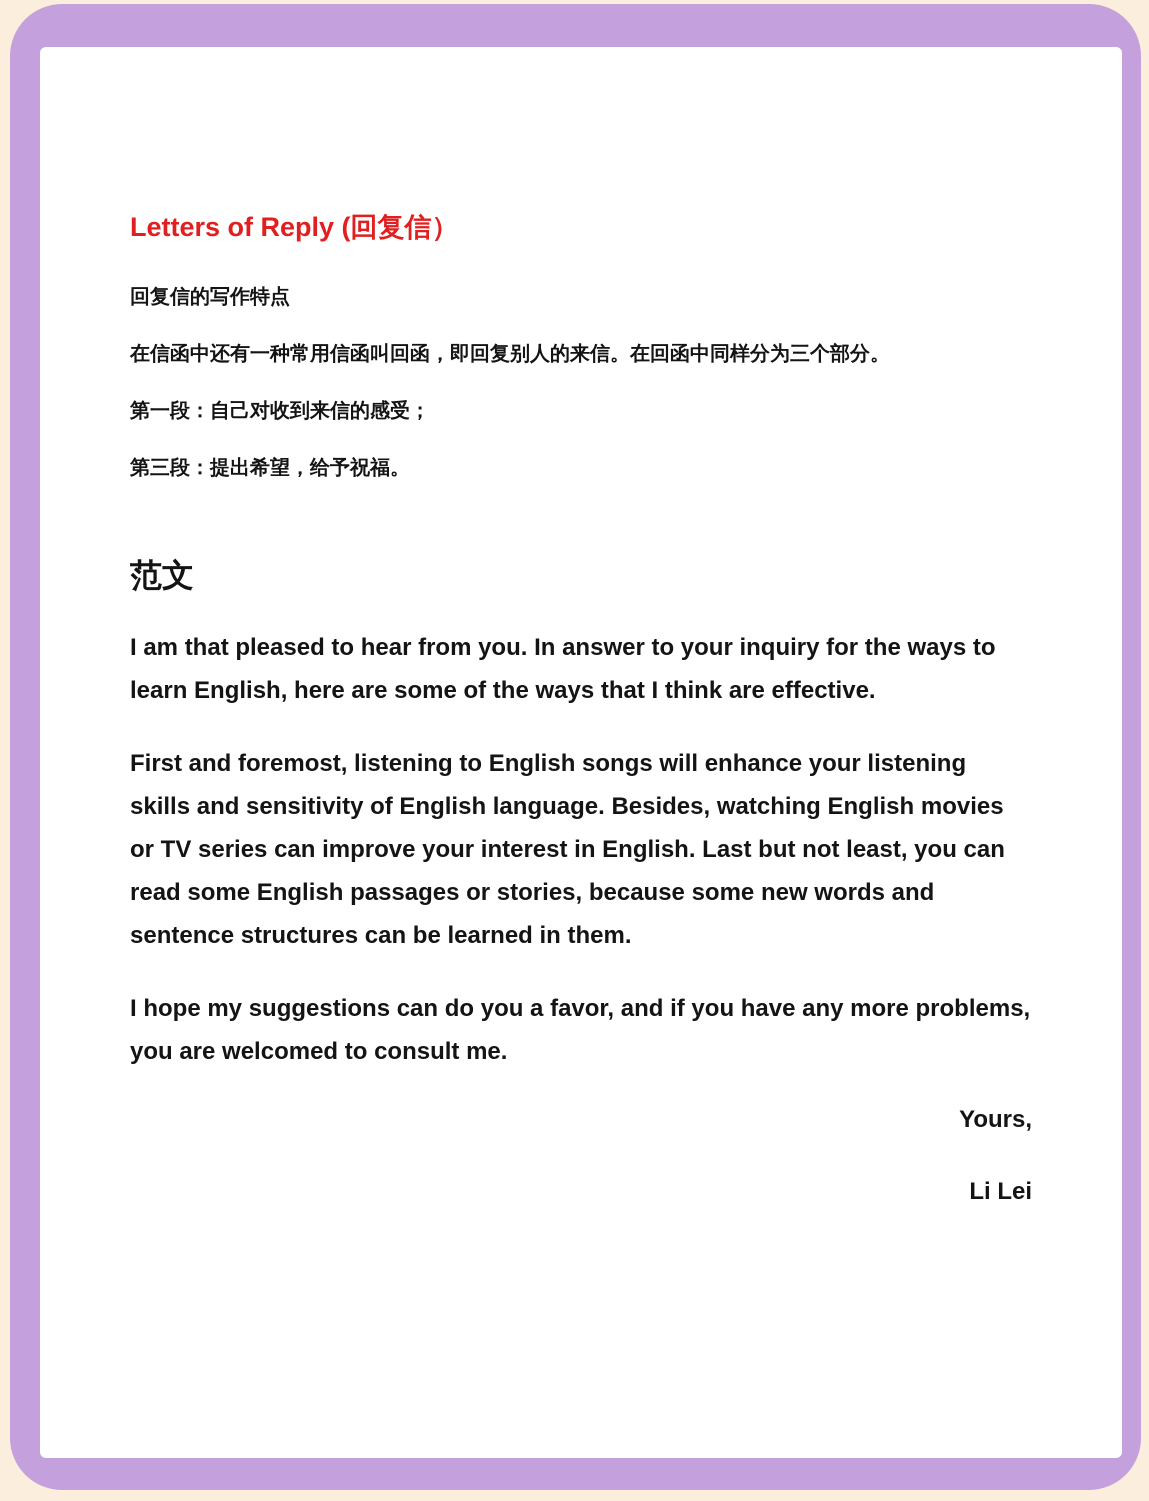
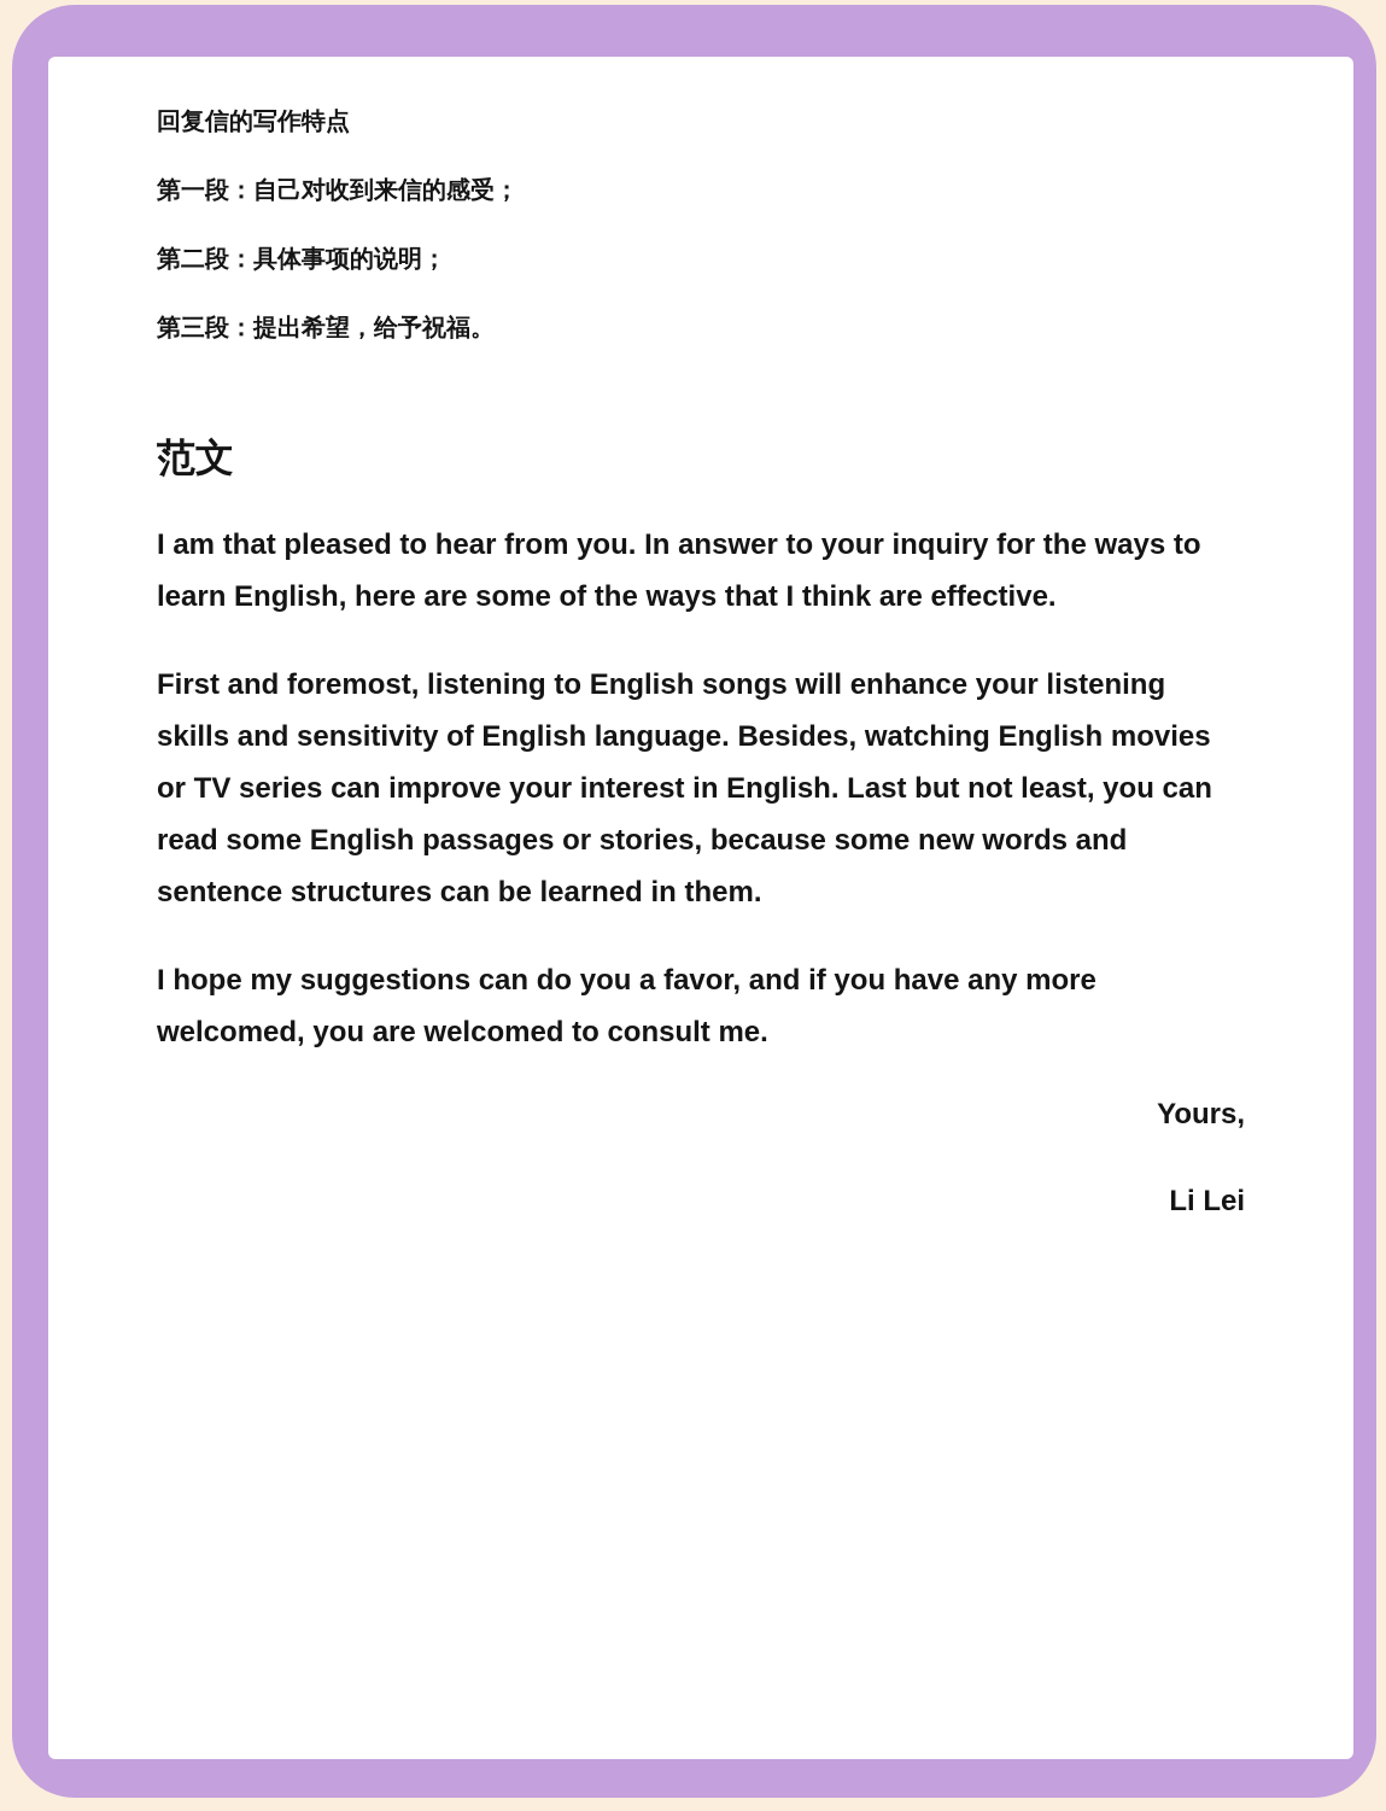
- Letters of Reply (回复信）
  回复信的写作特点
- 在信函中还有一种常用信函叫回函，即回复别人的来信。在回函中同样分为三个部分。
  第一段：自己对收到来信的感受；
+ 第二段：具体事项的说明；
  第三段：提出希望，给予祝福。
  范文
  I am that pleased to hear from you. In answer to your inquiry for the ways to learn English, here are some of the ways that I think are effective.
  First and foremost, listening to English songs will enhance your listening skills and sensitivity of English language. Besides, watching English movies or TV series can improve your interest in English. Last but not least, you can read some English passages or stories, because some new words and sentence structures can be learned in them.
- I hope my suggestions can do you a favor, and if you have any more problems, you are welcomed to consult me.
+ I hope my suggestions can do you a favor, and if you have any more welcomed, you are welcomed to consult me.
  Yours,
  Li Lei
